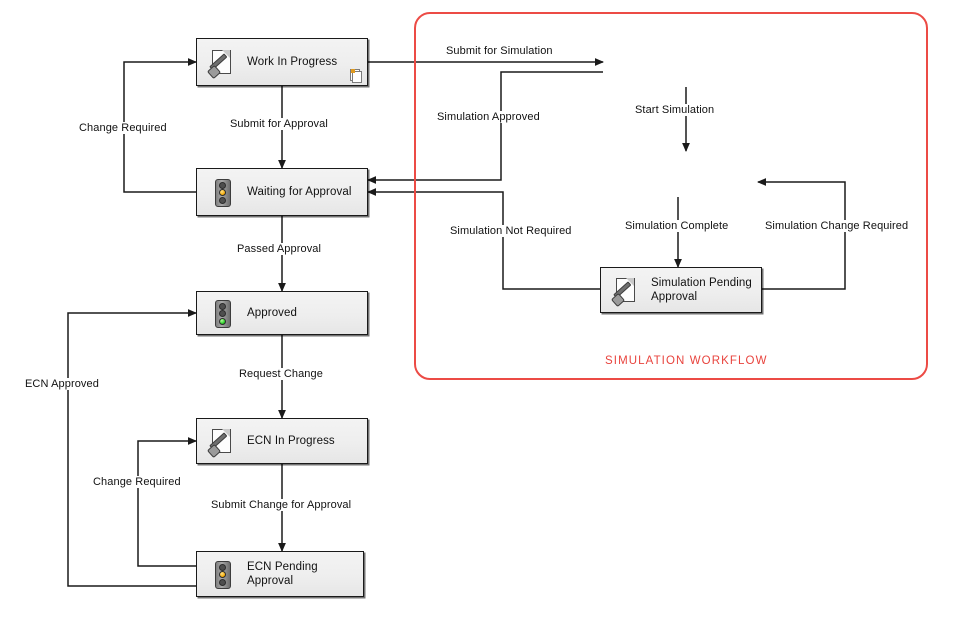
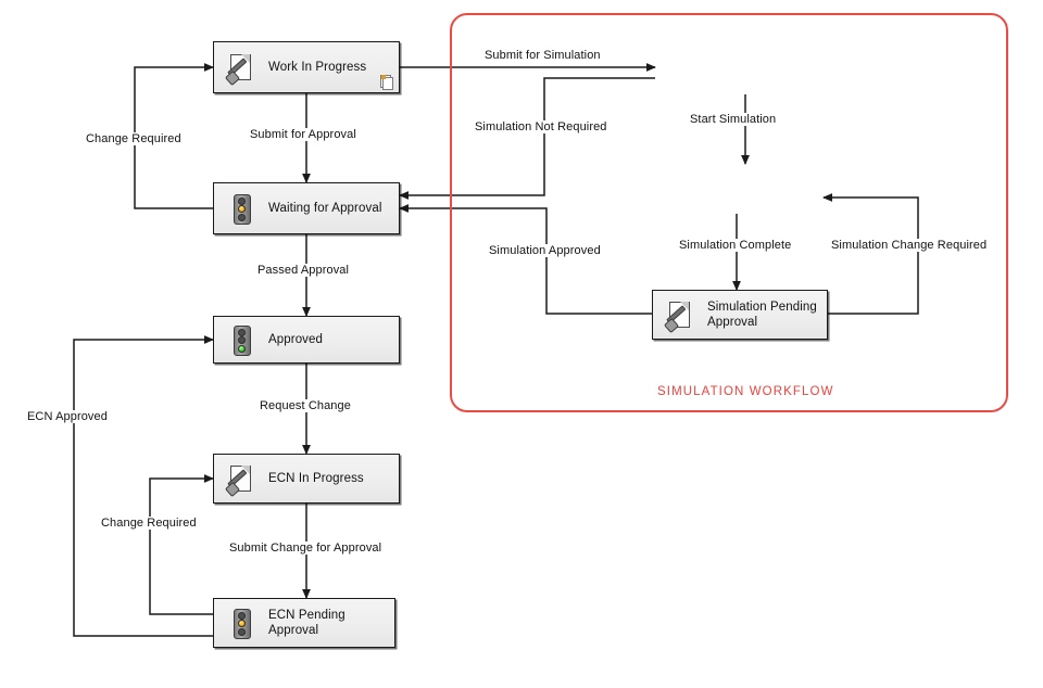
  SIMULATION WORKFLOW
  Change Required
  Submit for Approval
  Passed Approval
  Request Change
  Submit Change for Approval
  Change Required
  ECN Approved
  Submit for Simulation
- Simulation Approved
+ Simulation Not Required
  Start Simulation
  Simulation Complete
  Simulation Change Required
- Simulation Not Required
+ Simulation Approved
  Work In Progress
  Waiting for Approval
  Approved
  ECN In Progress
  ECN Pending
  Approval
  Simulation Pending
  Approval
